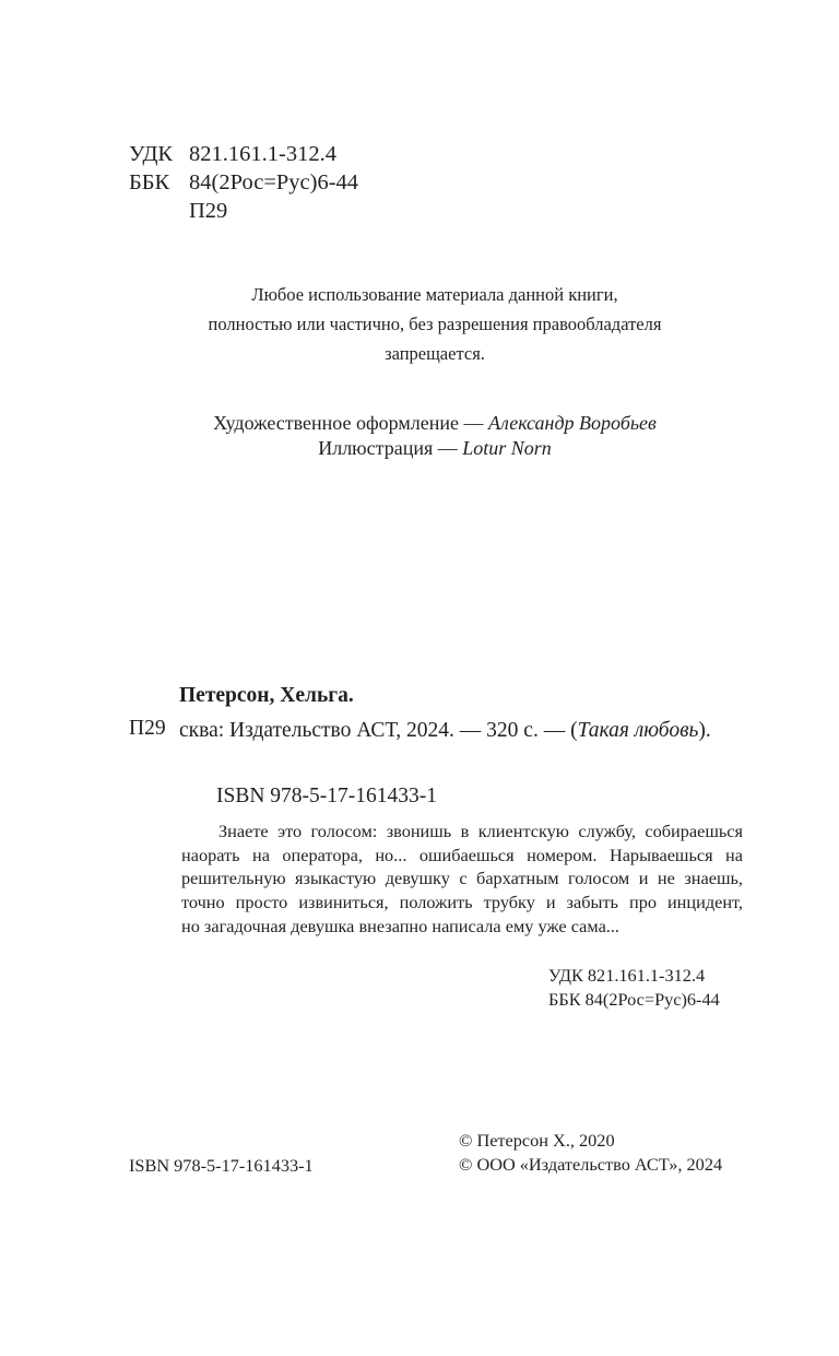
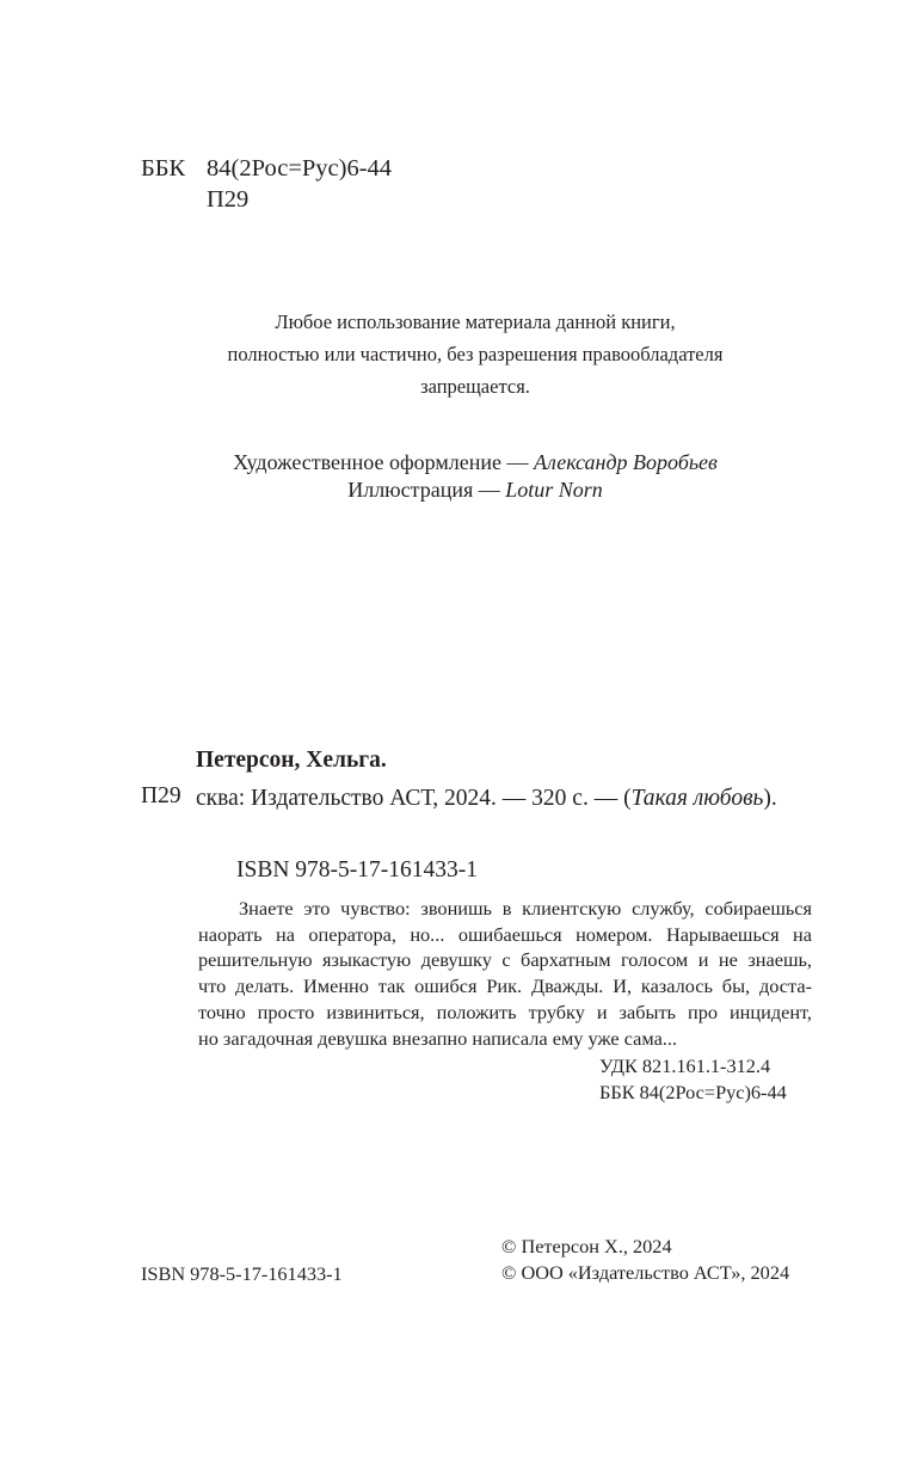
- УДК
- 821.161.1-312.4
  ББК
  84(2Рос=Рус)6-44
  П29
  Любое использование материала данной книги,
  полностью или частично, без разрешения правообладателя
  запрещается.
  Художественное оформление — Александр Воробьев
  Иллюстрация — Lotur Norn
  Петерсон, Хельга.
  П29
  сква: Издательство АСТ, 2024. — 320 с. — (Такая любовь).
  ISBN 978-5-17-161433-1
- Знаете это голосом: звонишь в клиентскую службу, собираешься
+ Знаете это чувство: звонишь в клиентскую службу, собираешься
  наорать на оператора, но... ошибаешься номером. Нарываешься на
  решительную языкастую девушку с бархатным голосом и не знаешь,
+ что делать. Именно так ошибся Рик. Дважды. И, казалось бы, доста-
  точно просто извиниться, положить трубку и забыть про инцидент,
  но загадочная девушка внезапно написала ему уже сама...
  УДК 821.161.1-312.4
  ББК 84(2Рос=Рус)6-44
  ISBN 978-5-17-161433-1
- © Петерсон Х., 2020
+ © Петерсон Х., 2024
  © ООО «Издательство АСТ», 2024
